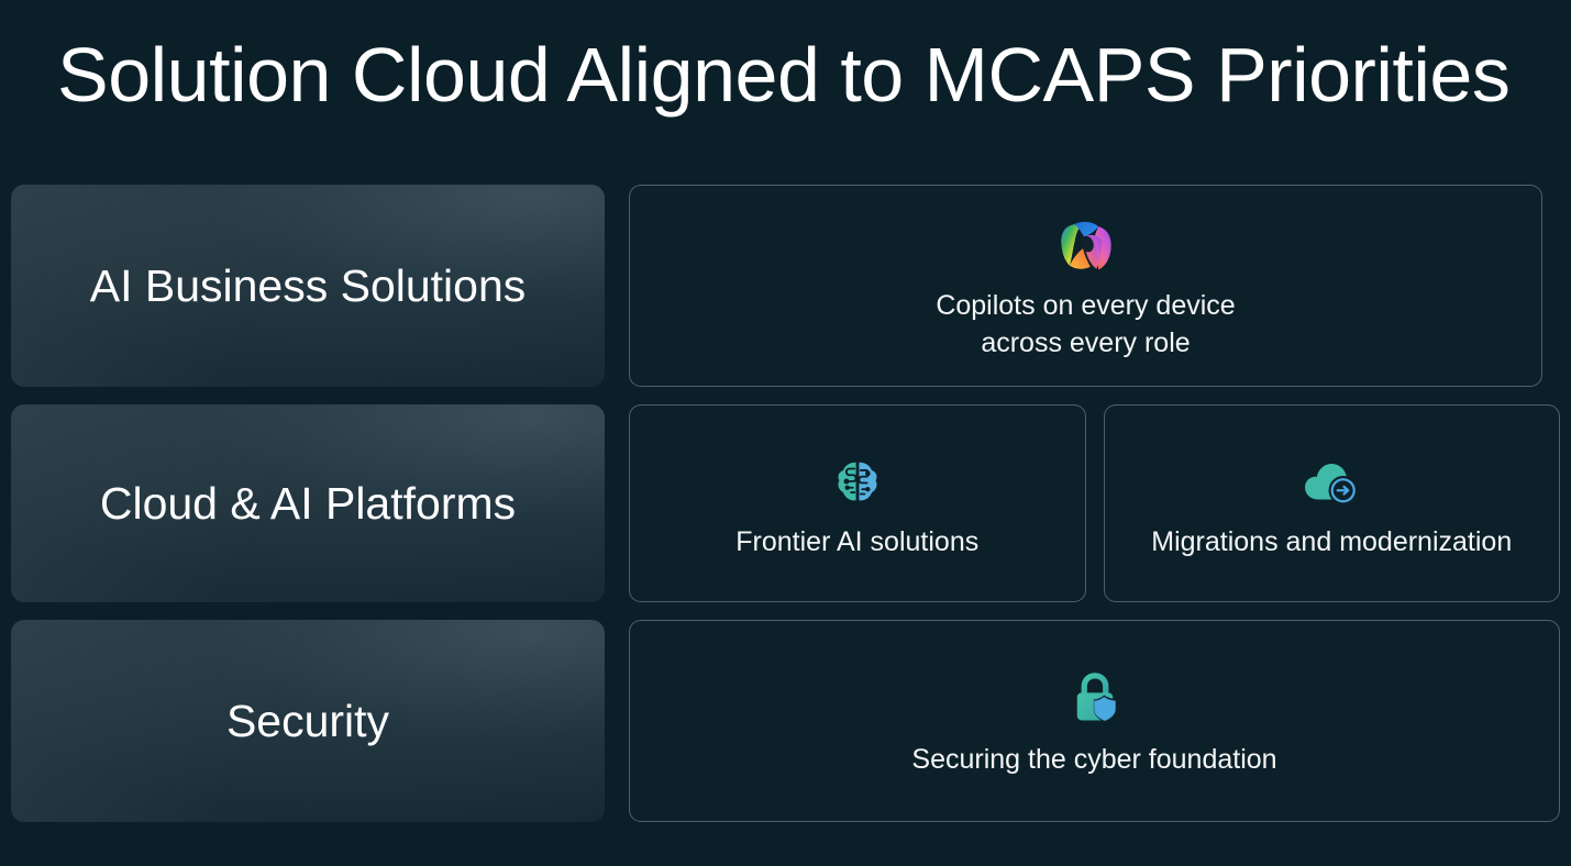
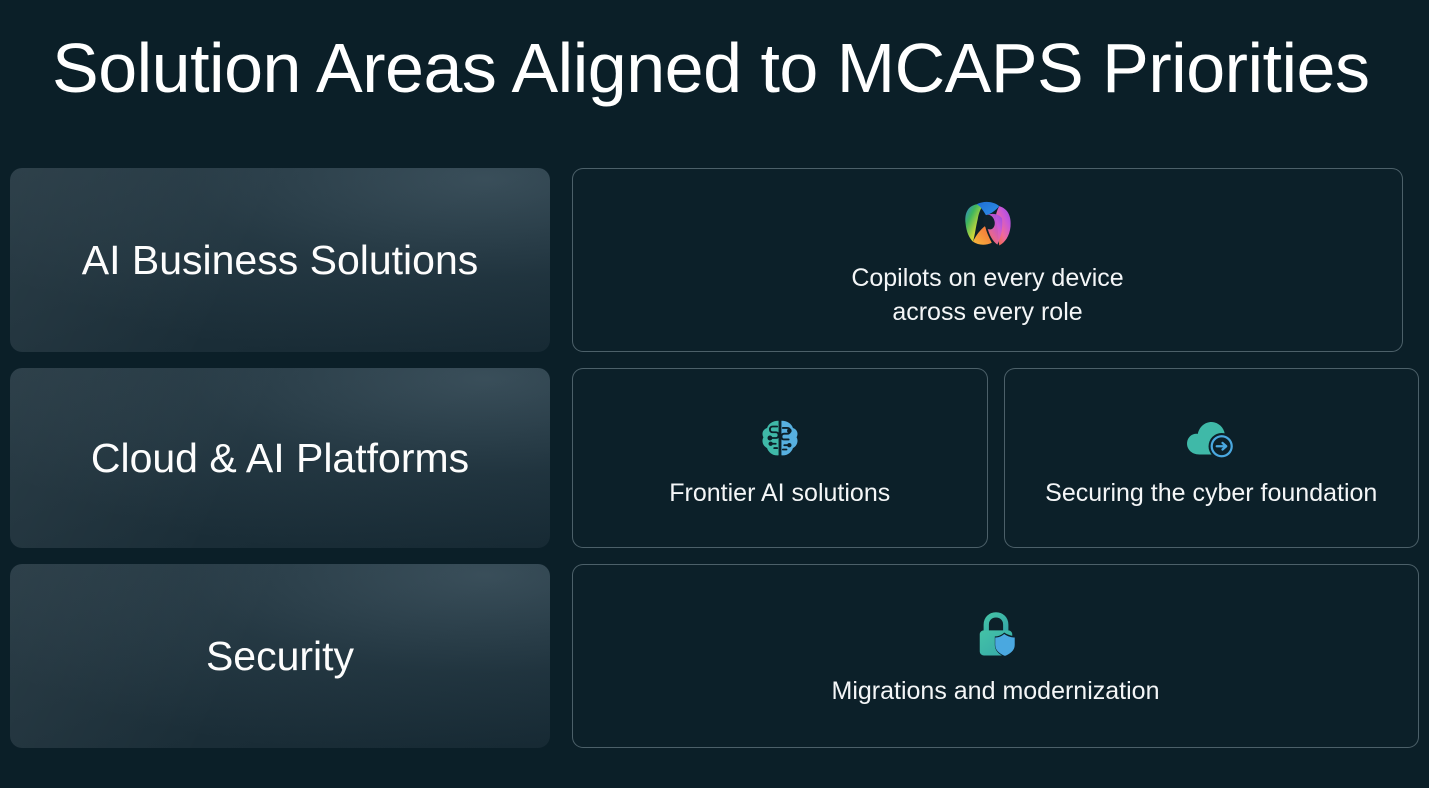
- Solution Cloud Aligned to MCAPS Priorities
+ Solution Areas Aligned to MCAPS Priorities
  AI Business Solutions
  Copilots on every device
  across every role
  Cloud & AI Platforms
  Frontier AI solutions
- Migrations and modernization
+ Securing the cyber foundation
  Security
- Securing the cyber foundation
+ Migrations and modernization
